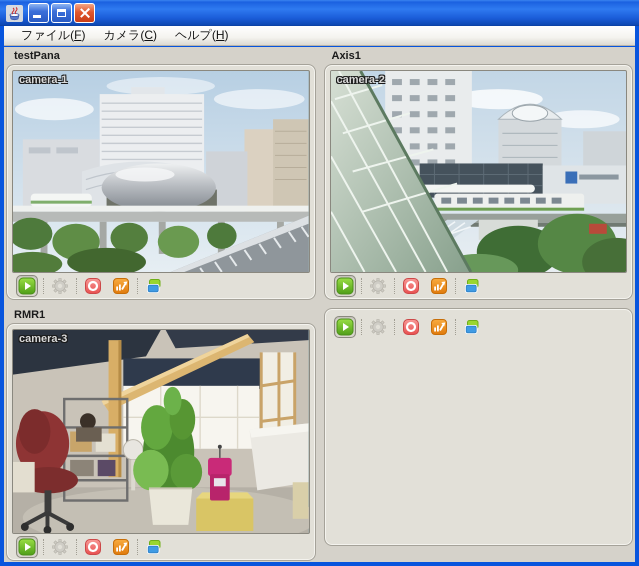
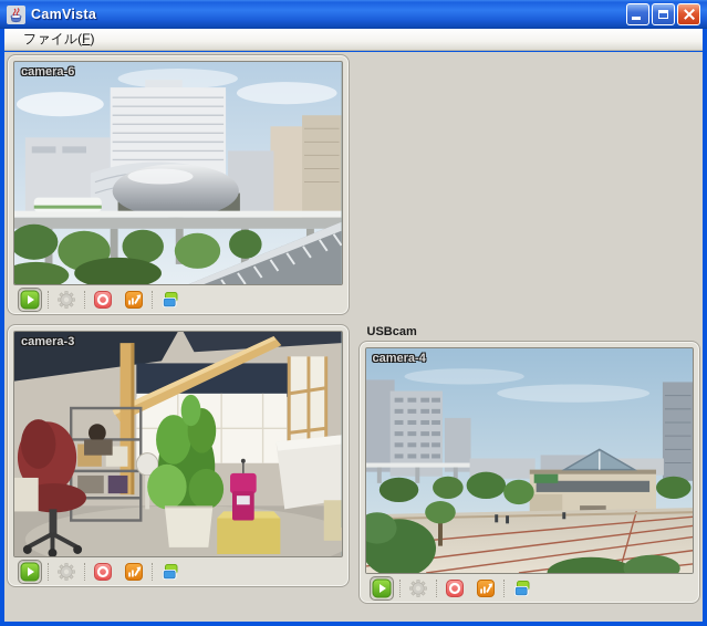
+ CamVista
  ファイル(F)
- カメラ(C)
- ヘルプ(H)
- testPana
- camera-1
+ camera-6
- Axis1
- camera-2
- RMR1
  camera-3
+ USBcam
+ camera-4
